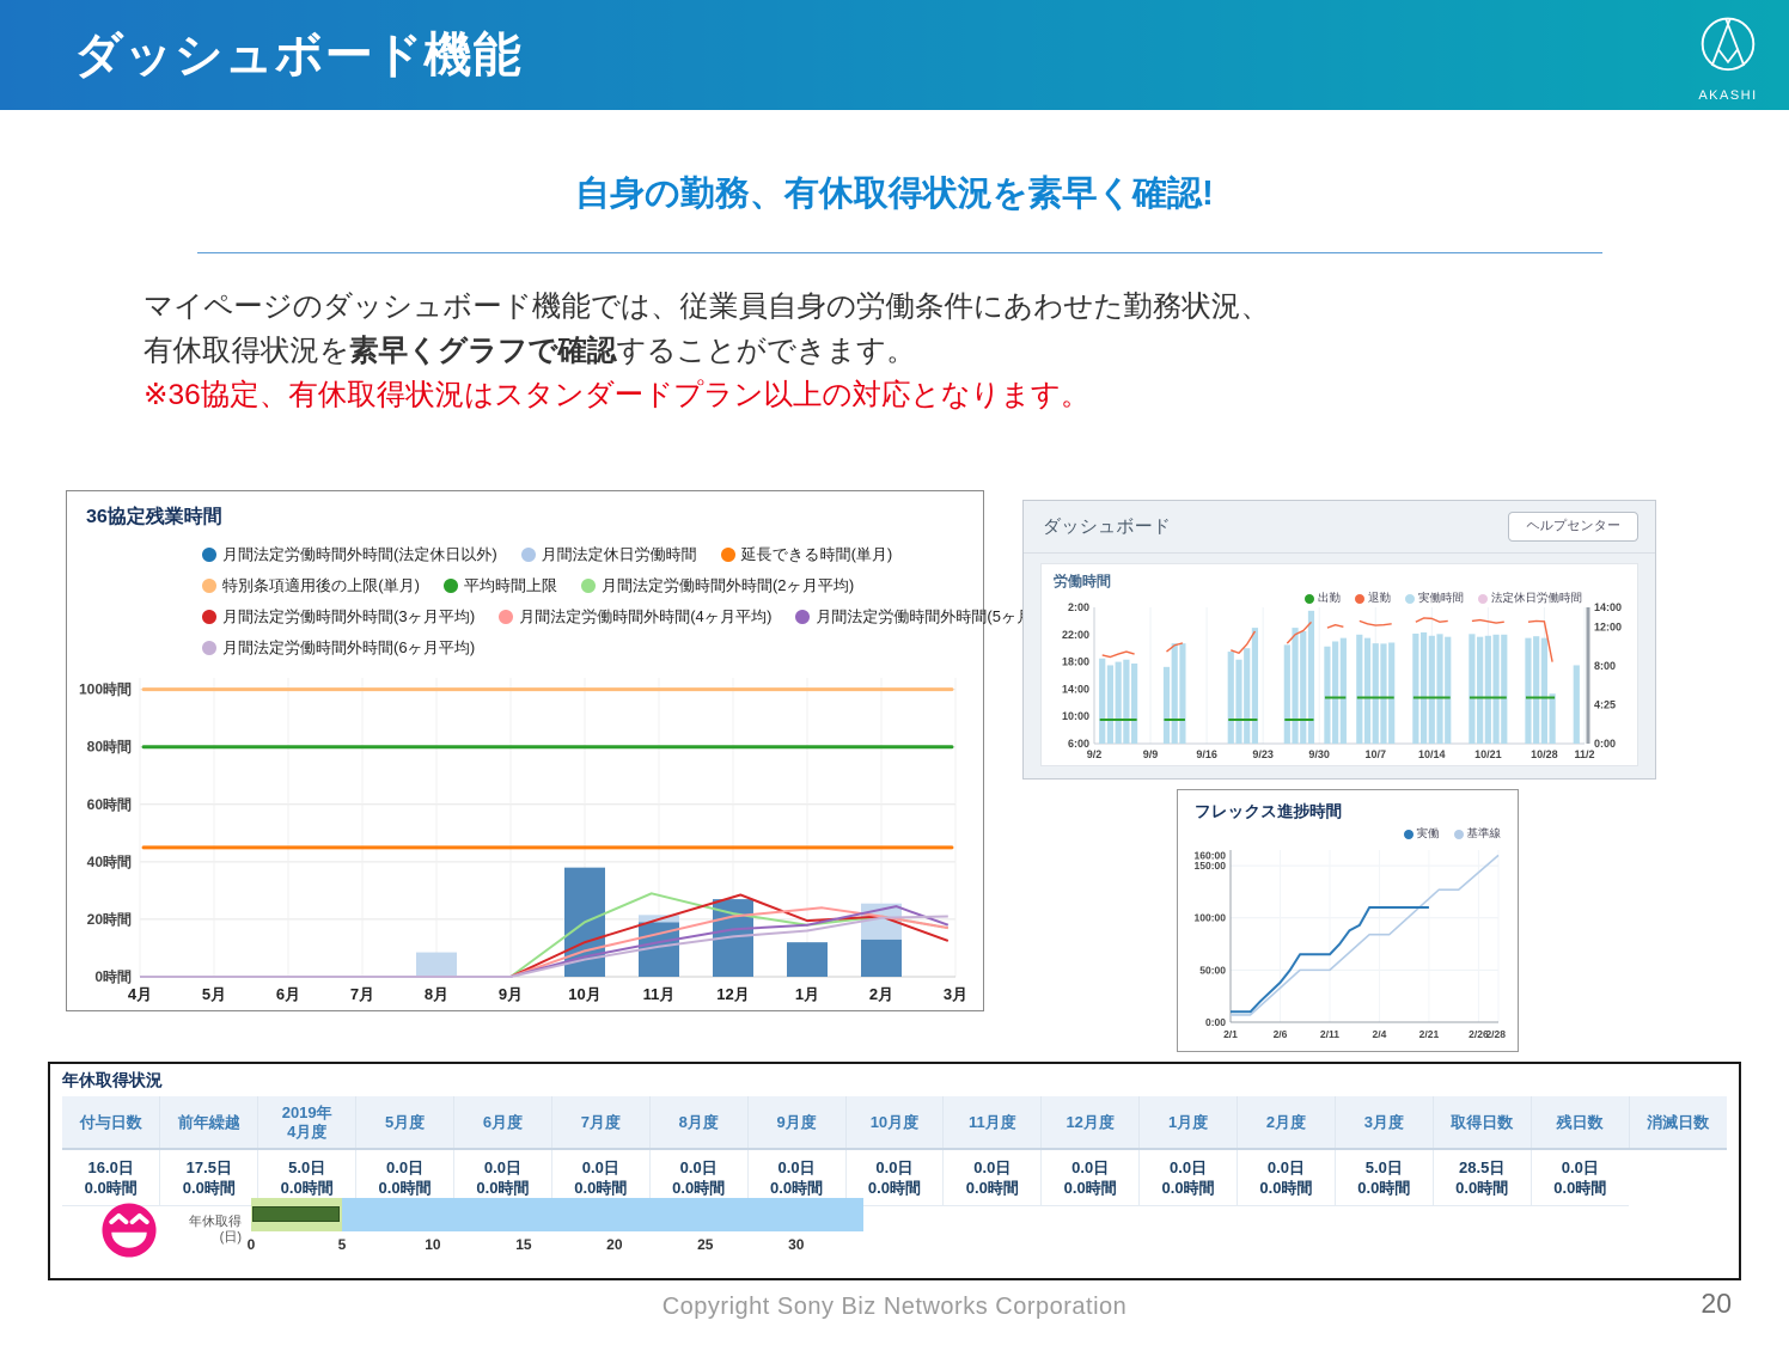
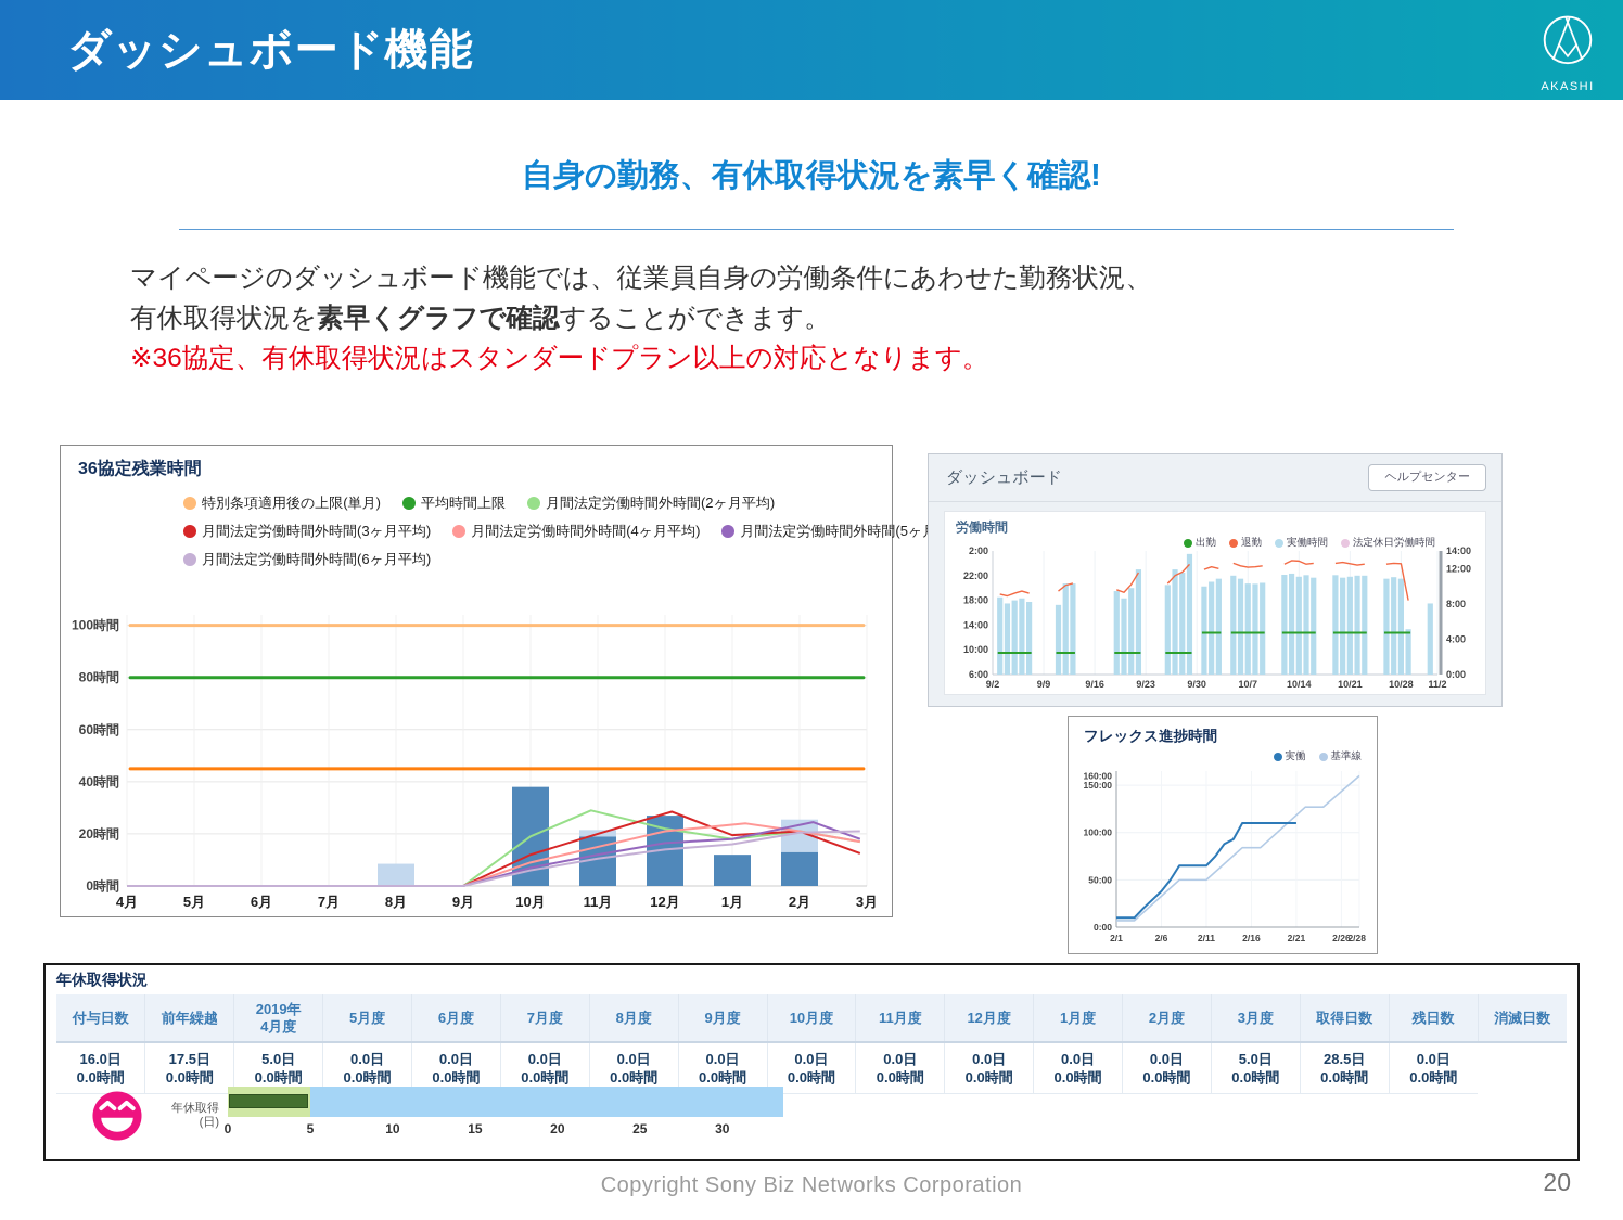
  ダッシュボード機能
  AKASHI
  自身の勤務、有休取得状況を素早く確認!
  マイページのダッシュボード機能では、従業員自身の労働条件にあわせた勤務状況、
  有休取得状況を素早くグラフで確認することができます。
  ※36協定、有休取得状況はスタンダードプラン以上の対応となります。
  36協定残業時間
- 月間法定労働時間外時間(法定休日以外)
- 月間法定休日労働時間
- 延長できる時間(単月)
  特別条項適用後の上限(単月)
  平均時間上限
  月間法定労働時間外時間(2ヶ月平均)
  月間法定労働時間外時間(3ヶ月平均)
  月間法定労働時間外時間(4ヶ月平均)
  月間法定労働時間外時間(5ヶ
  月間法定労働時間外時間(6ヶ月平均)
  0時間
  20時間
  40時間
  60時間
  80時間
  100時間
  4月
  5月
  6月
  7月
  8月
  9月
  10月
  11月
  12月
  1月
  2月
  3月
  ダッシュボード
  ヘルプセンター
  労働時間
  出勤
  退勤
  実働時間
  法定休日労働時間
  9/2
  9/9
  9/16
  9/23
  9/30
  10/7
  10/14
  10/21
  10/28
  11/2
  2:00
  22:00
  18:00
  14:00
  10:00
  6:00
  14:00
  12:00
  8:00
- 4:25
+ 4:00
  0:00
  フレックス進捗時間
  実働
  基準線
  0:00
  50:00
  100:00
  150:00
  160:00
  2/1
  2/6
  2/11
- 2/4
+ 2/16
  2/21
  2/26
  2/28
  年休取得状況
  付与日数	前年繰越	2019年 4月度	5月度	6月度	7月度	8月度	9月度	10月度	11月度	12月度	1月度	2月度	3月度	取得日数	残日数	消滅日数
  16.0日 0.0時間	17.5日 0.0時間	5.0日 0.0時間	0.0日 0.0時間	0.0日 0.0時間	0.0日 0.0時間	0.0日 0.0時間	0.0日 0.0時間	0.0日 0.0時間	0.0日 0.0時間	0.0日 0.0時間	0.0日 0.0時間	0.0日 0.0時間	5.0日 0.0時間	28.5日 0.0時間	0.0日 0.0時間
  年休取得
  (日)
  0
  5
  10
  15
  20
  25
  30
  Copyright Sony Biz Networks Corporation
  20
